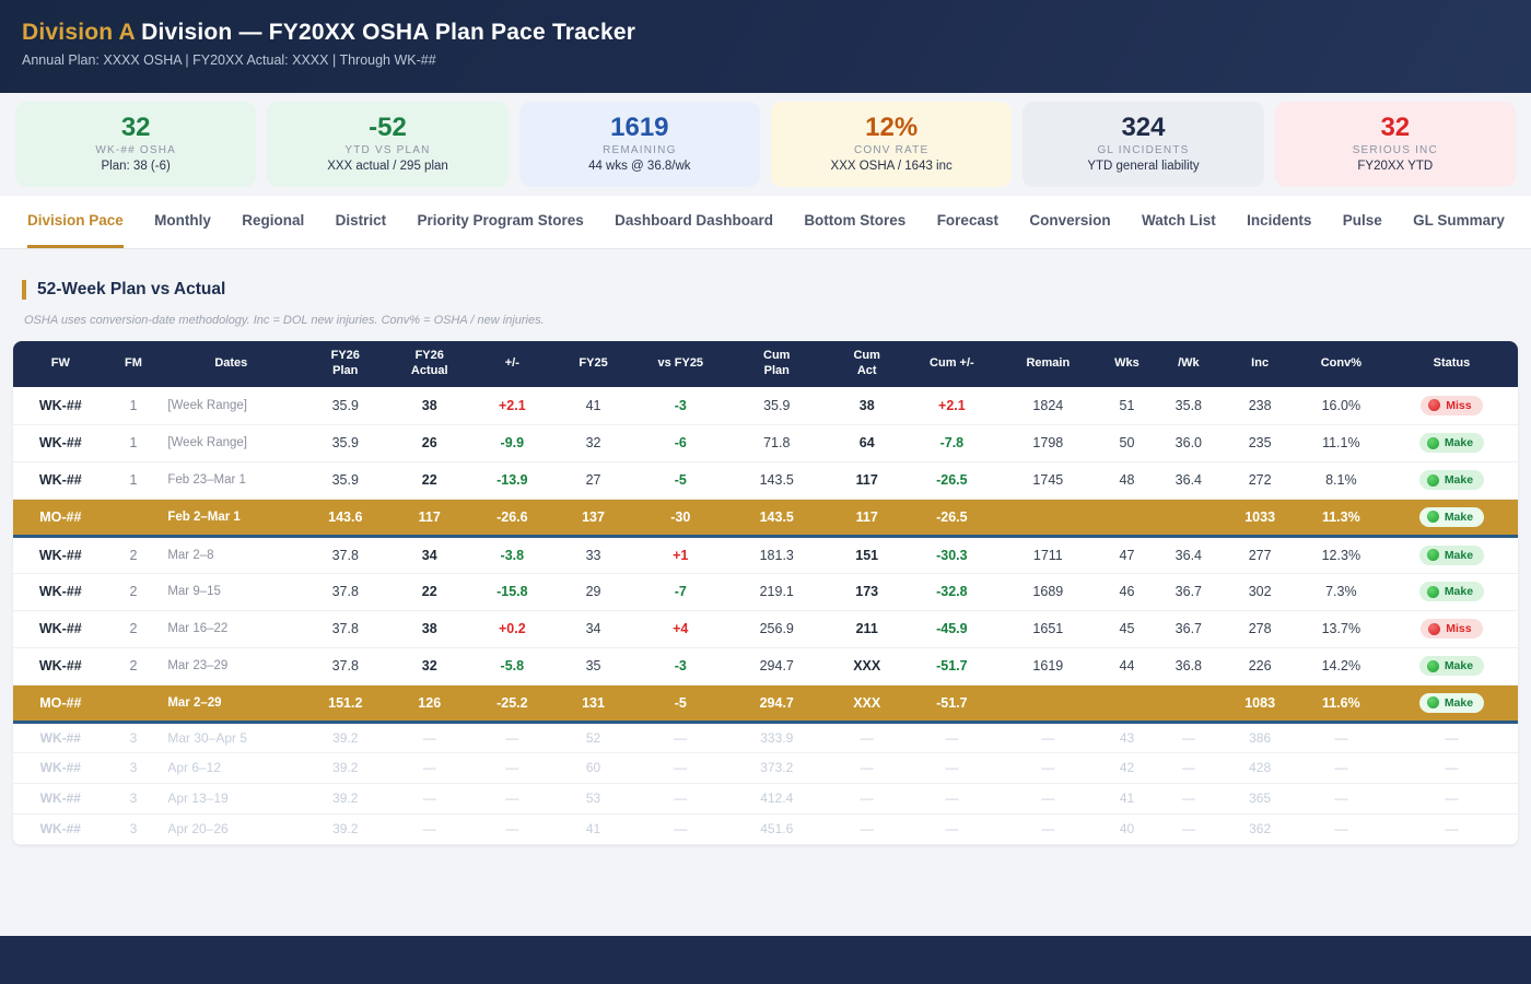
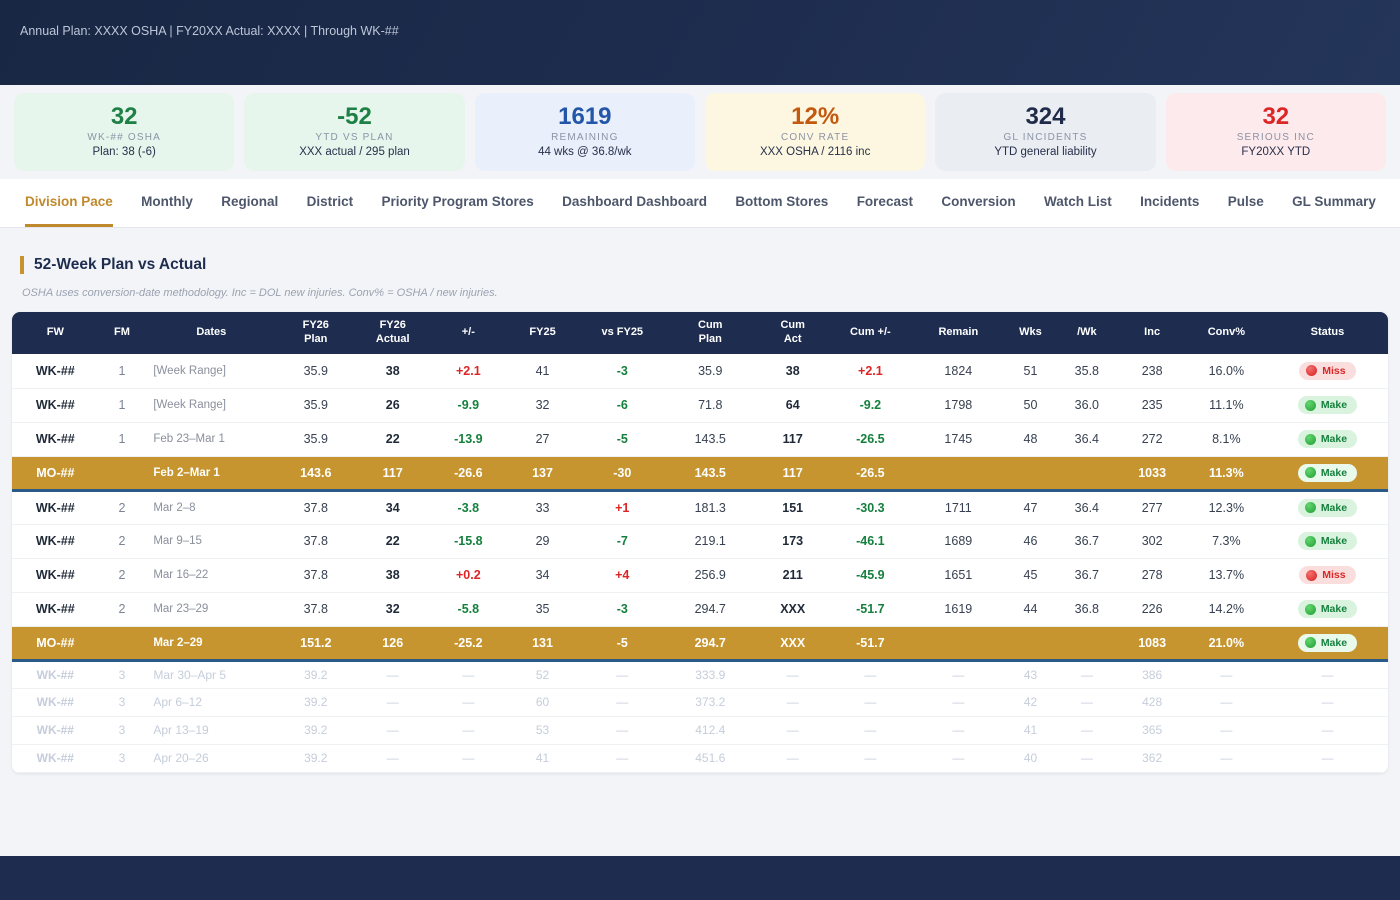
- Division A Division — FY20XX OSHA Plan Pace Tracker
  Annual Plan: XXXX OSHA | FY20XX Actual: XXXX | Through WK-##
  32
  WK-## OSHA
  Plan: 38 (-6)
  -52
  YTD VS PLAN
  XXX actual / 295 plan
  1619
  REMAINING
  44 wks @ 36.8/wk
  12%
  CONV RATE
- XXX OSHA / 1643 inc
+ XXX OSHA / 2116 inc
  324
  GL INCIDENTS
  YTD general liability
  32
  SERIOUS INC
  FY20XX YTD
  Division Pace
  Monthly
  Regional
  District
  Priority Program Stores
  Dashboard Dashboard
  Bottom Stores
  Forecast
  Conversion
  Watch List
  Incidents
  Pulse
  GL Summary
  52-Week Plan vs Actual
  OSHA uses conversion-date methodology. Inc = DOL new injuries. Conv% = OSHA / new injuries.
  FW	FM	Dates	FY26 Plan	FY26 Actual	+/-	FY25	vs FY25	Cum Plan	Cum Act	Cum +/-	Remain	Wks	/Wk	Inc	Conv%	Status
  WK-##	1	[Week Range]	35.9	38	+2.1	41	-3	35.9	38	+2.1	1824	51	35.8	238	16.0%	Miss
- WK-##	1	[Week Range]	35.9	26	-9.9	32	-6	71.8	64	-7.8	1798	50	36.0	235	11.1%	Make
+ WK-##	1	[Week Range]	35.9	26	-9.9	32	-6	71.8	64	-9.2	1798	50	36.0	235	11.1%	Make
  WK-##	1	Feb 23–Mar 1	35.9	22	-13.9	27	-5	143.5	117	-26.5	1745	48	36.4	272	8.1%	Make
  MO-##		Feb 2–Mar 1	143.6	117	-26.6	137	-30	143.5	117	-26.5				1033	11.3%	Make
  WK-##	2	Mar 2–8	37.8	34	-3.8	33	+1	181.3	151	-30.3	1711	47	36.4	277	12.3%	Make
- WK-##	2	Mar 9–15	37.8	22	-15.8	29	-7	219.1	173	-32.8	1689	46	36.7	302	7.3%	Make
+ WK-##	2	Mar 9–15	37.8	22	-15.8	29	-7	219.1	173	-46.1	1689	46	36.7	302	7.3%	Make
  WK-##	2	Mar 16–22	37.8	38	+0.2	34	+4	256.9	211	-45.9	1651	45	36.7	278	13.7%	Miss
  WK-##	2	Mar 23–29	37.8	32	-5.8	35	-3	294.7	XXX	-51.7	1619	44	36.8	226	14.2%	Make
- MO-##		Mar 2–29	151.2	126	-25.2	131	-5	294.7	XXX	-51.7				1083	11.6%	Make
+ MO-##		Mar 2–29	151.2	126	-25.2	131	-5	294.7	XXX	-51.7				1083	21.0%	Make
  WK-##	3	Mar 30–Apr 5	39.2	—	—	52	—	333.9	—	—	—	43	—	386	—	—
  WK-##	3	Apr 6–12	39.2	—	—	60	—	373.2	—	—	—	42	—	428	—	—
  WK-##	3	Apr 13–19	39.2	—	—	53	—	412.4	—	—	—	41	—	365	—	—
  WK-##	3	Apr 20–26	39.2	—	—	41	—	451.6	—	—	—	40	—	362	—	—
